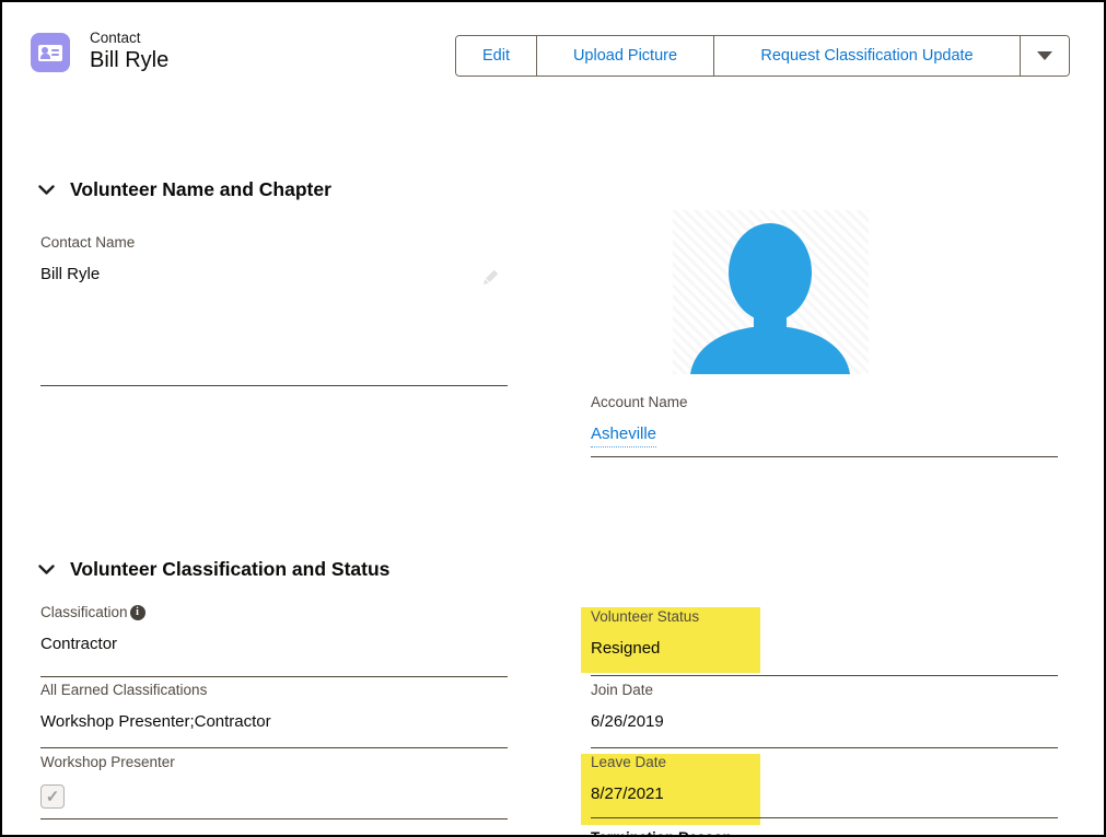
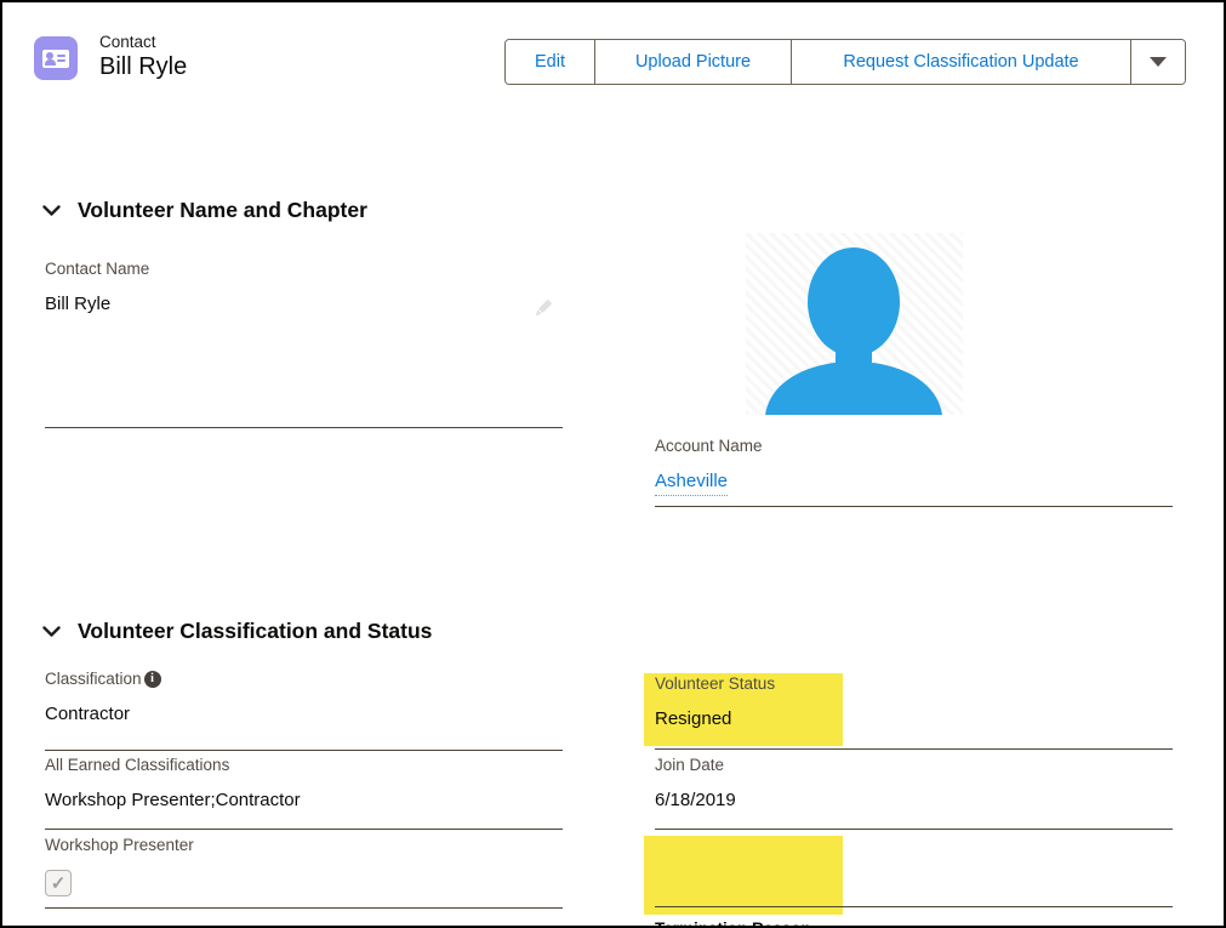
  Contact
  Bill Ryle
  Edit
  Upload Picture
  Request Classification Update
  Volunteer Name and Chapter
  Contact Name
  Bill Ryle
  Account Name
  Asheville
  Volunteer Classification and Status
  Classification i
  Contractor
  Volunteer Status
  Resigned
  All Earned Classifications
  Workshop Presenter;Contractor
  Join Date
- 6/26/2019
+ 6/18/2019
  Workshop Presenter
  ✓
- Leave Date
- 8/27/2021
